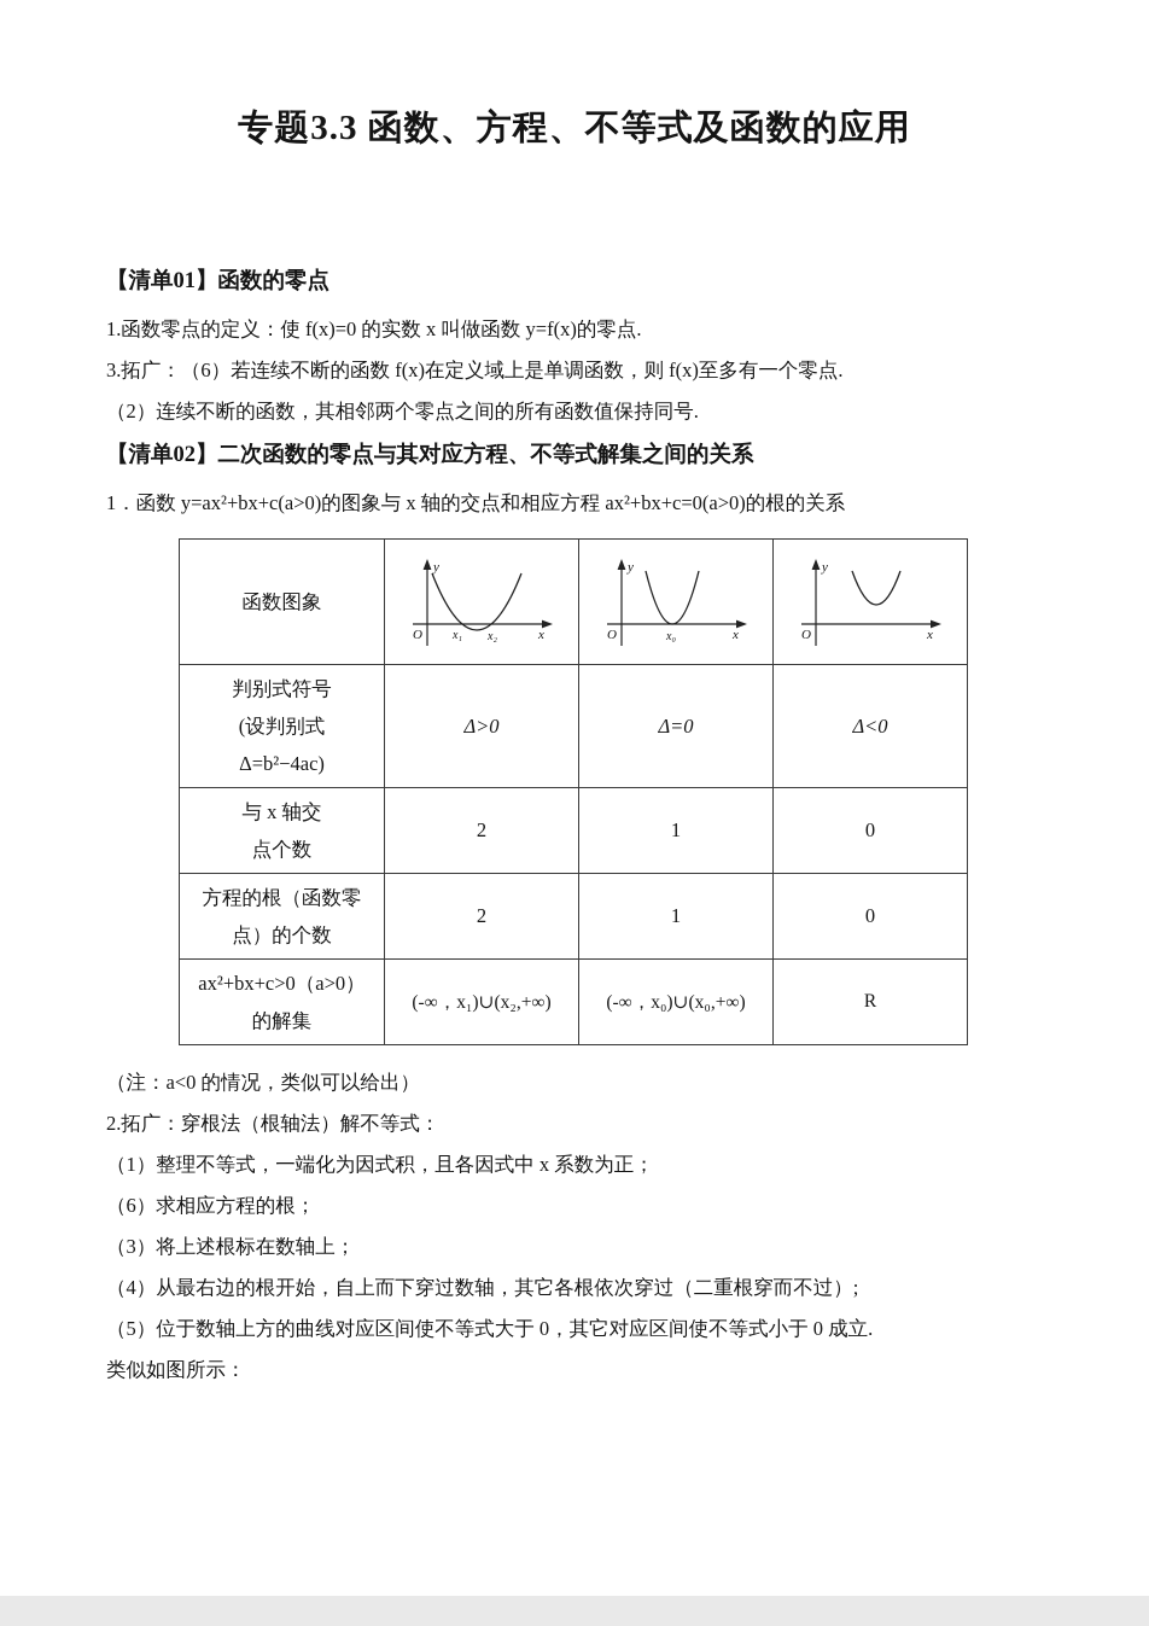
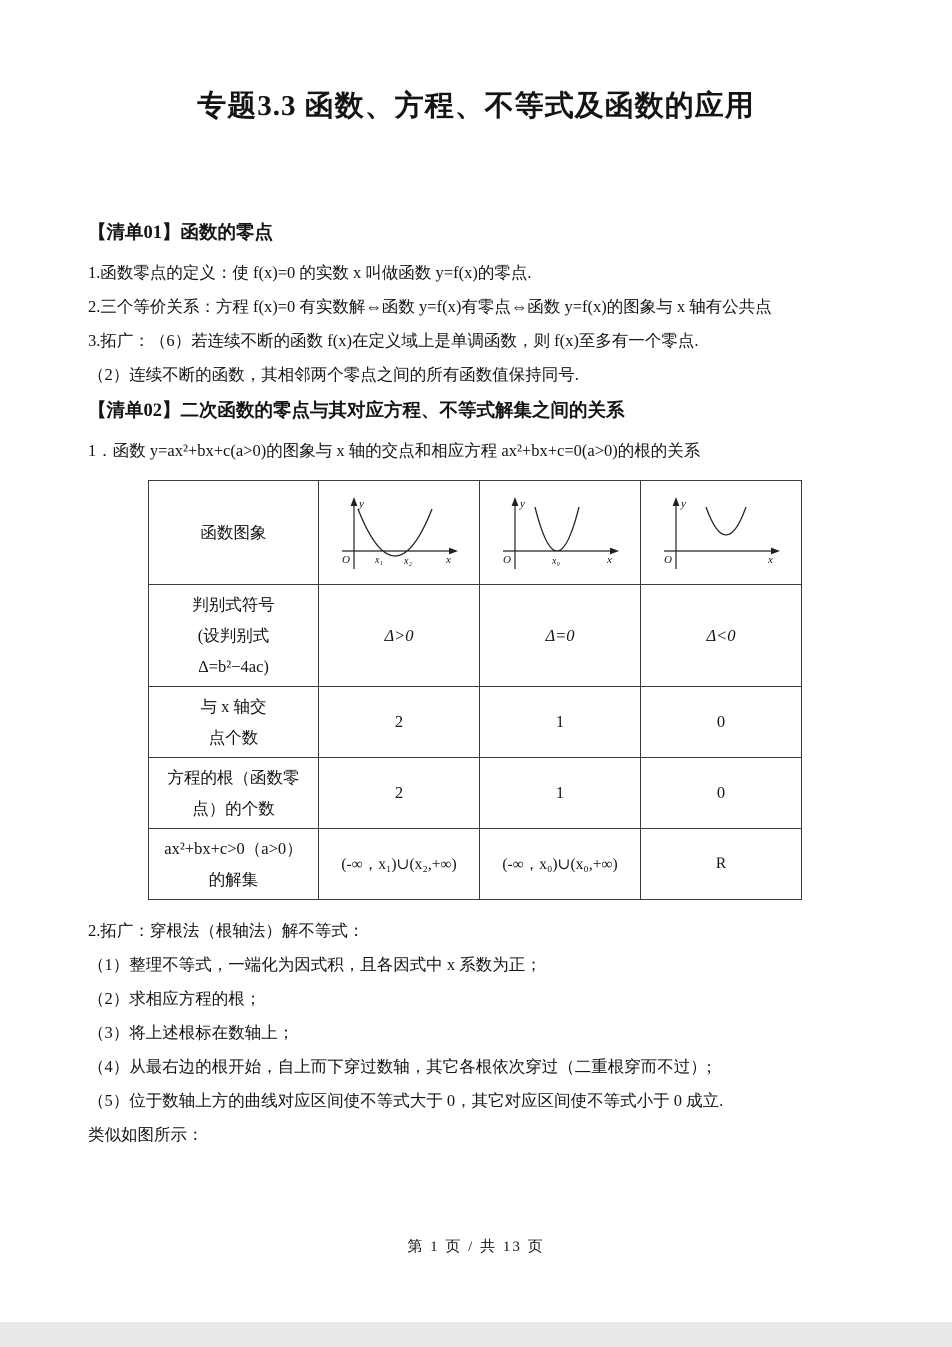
  专题3.3 函数、方程、不等式及函数的应用
  【清单01】函数的零点
  1.函数零点的定义：使 f(x)=0 的实数 x 叫做函数 y=f(x)的零点.
+ 2.三个等价关系：方程 f(x)=0 有实数解⇔函数 y=f(x)有零点⇔函数 y=f(x)的图象与 x 轴有公共点
  3.拓广：（6）若连续不断的函数 f(x)在定义域上是单调函数，则 f(x)至多有一个零点.
  （2）连续不断的函数，其相邻两个零点之间的所有函数值保持同号.
  【清单02】二次函数的零点与其对应方程、不等式解集之间的关系
  1．函数 y=ax²+bx+c(a>0)的图象与 x 轴的交点和相应方程 ax²+bx+c=0(a>0)的根的关系
  函数图象	y O x₁ x₂ x	y O x₀ x	y O x
  判别式符号 (设判别式 Δ=b²−4ac)	Δ>0	Δ=0	Δ<0
  与 x 轴交 点个数	2	1	0
  方程的根（函数零 点）的个数	2	1	0
  ax²+bx+c>0（a>0） 的解集	(-∞，x₁)∪(x₂,+∞)	(-∞，x₀)∪(x₀,+∞)	R
- （注：a<0 的情况，类似可以给出）
  2.拓广：穿根法（根轴法）解不等式：
  （1）整理不等式，一端化为因式积，且各因式中 x 系数为正；
- （6）求相应方程的根；
+ （2）求相应方程的根；
  （3）将上述根标在数轴上；
  （4）从最右边的根开始，自上而下穿过数轴，其它各根依次穿过（二重根穿而不过）;
  （5）位于数轴上方的曲线对应区间使不等式大于 0，其它对应区间使不等式小于 0 成立.
  类似如图所示：
+ 第 1 页 / 共 13 页
